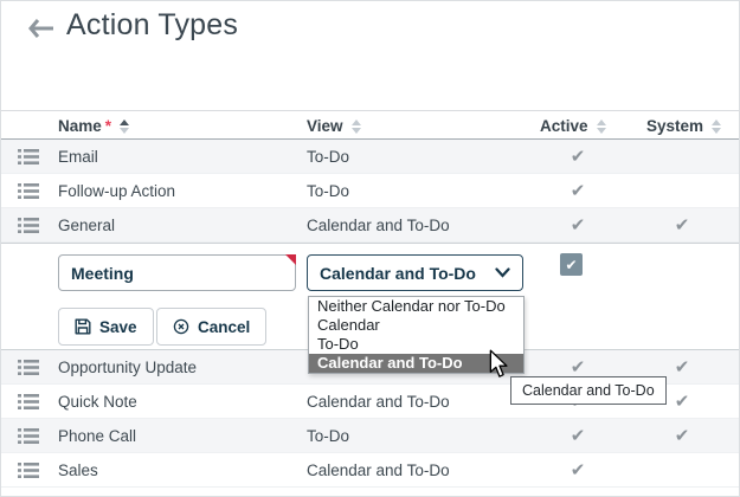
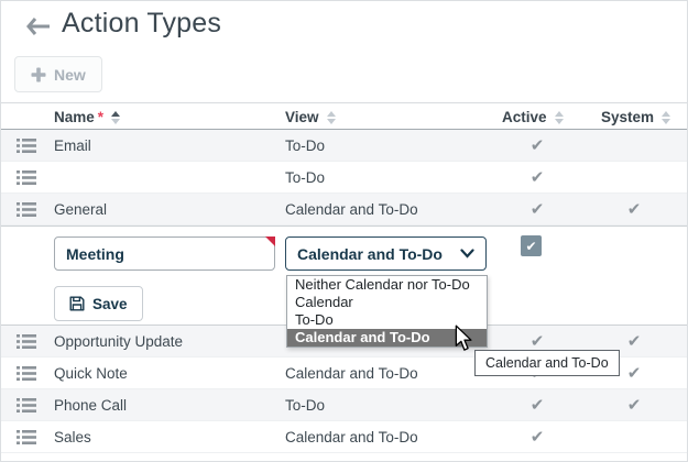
  Action Types
+ New
  Name
  *
  View
  Active
  System
  Email
  To-Do
  ✔
- Follow-up Action
  To-Do
  ✔
  General
  Calendar and To-Do
  ✔
  ✔
  Meeting
  Calendar and To-Do
  ✔
  Save
- Cancel
  Opportunity Update
  ✔
  ✔
  Quick Note
  Calendar and To-Do
  ✔
  Phone Call
  To-Do
  ✔
  ✔
  Sales
  Calendar and To-Do
  ✔
  Neither Calendar nor To-Do
  Calendar
  To-Do
  Calendar and To-Do
  Calendar and To-Do
